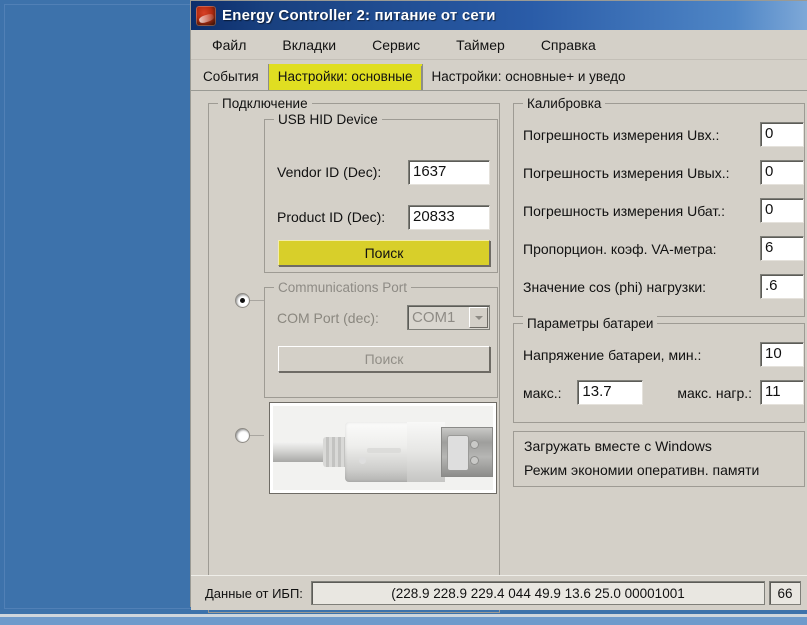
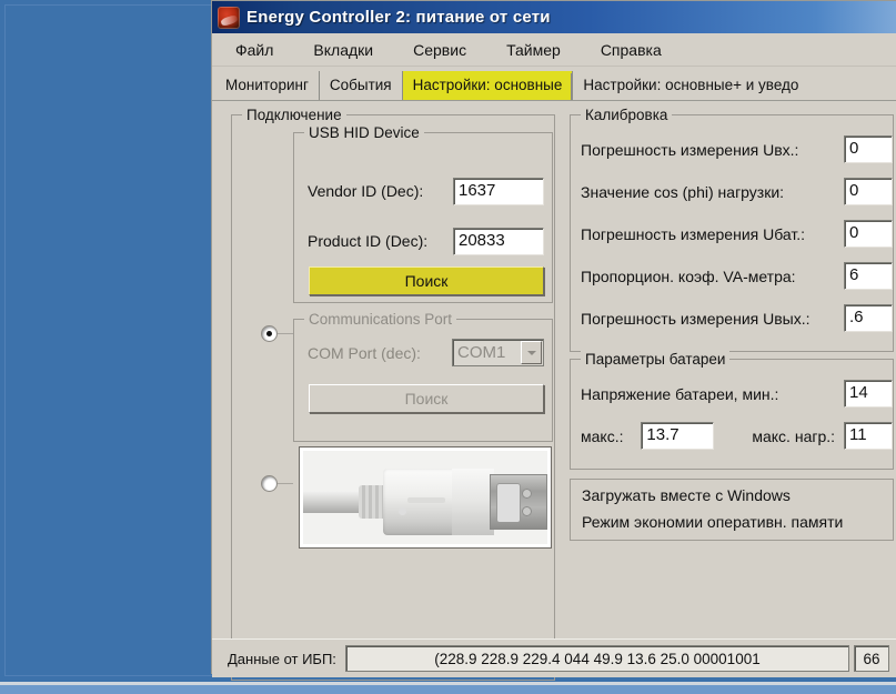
  Energy Controller 2: питание от сети
  Файл
  Вкладки
  Сервис
  Таймер
  Справка
+ Мониторинг
  События
  Настройки: основные
  Настройки: основные+ и уведо
  Подключение
  USB HID Device
  Vendor ID (Dec):
  1637
  Product ID (Dec):
  20833
  Поиск
  Communications Port
  COM Port (dec):
  COM1
  Поиск
  Калибровка
  Погрешность измерения Uвх.:
  0
- Погрешность измерения Uвых.:
+ Значение cos (phi) нагрузки:
  0
  Погрешность измерения Uбат.:
  0
  Пропорцион. коэф. VA-метра:
  6
- Значение cos (phi) нагрузки:
+ Погрешность измерения Uвых.:
  .6
  Параметры батареи
  Напряжение батареи, мин.:
- 10
+ 14
  макс.:
  13.7
  макс. нагр.:
  11
  Загружать вместе с Windows
  Режим экономии оперативн. памяти
  Данные от ИБП:
  (228.9 228.9 229.4 044 49.9 13.6 25.0 00001001
  66
